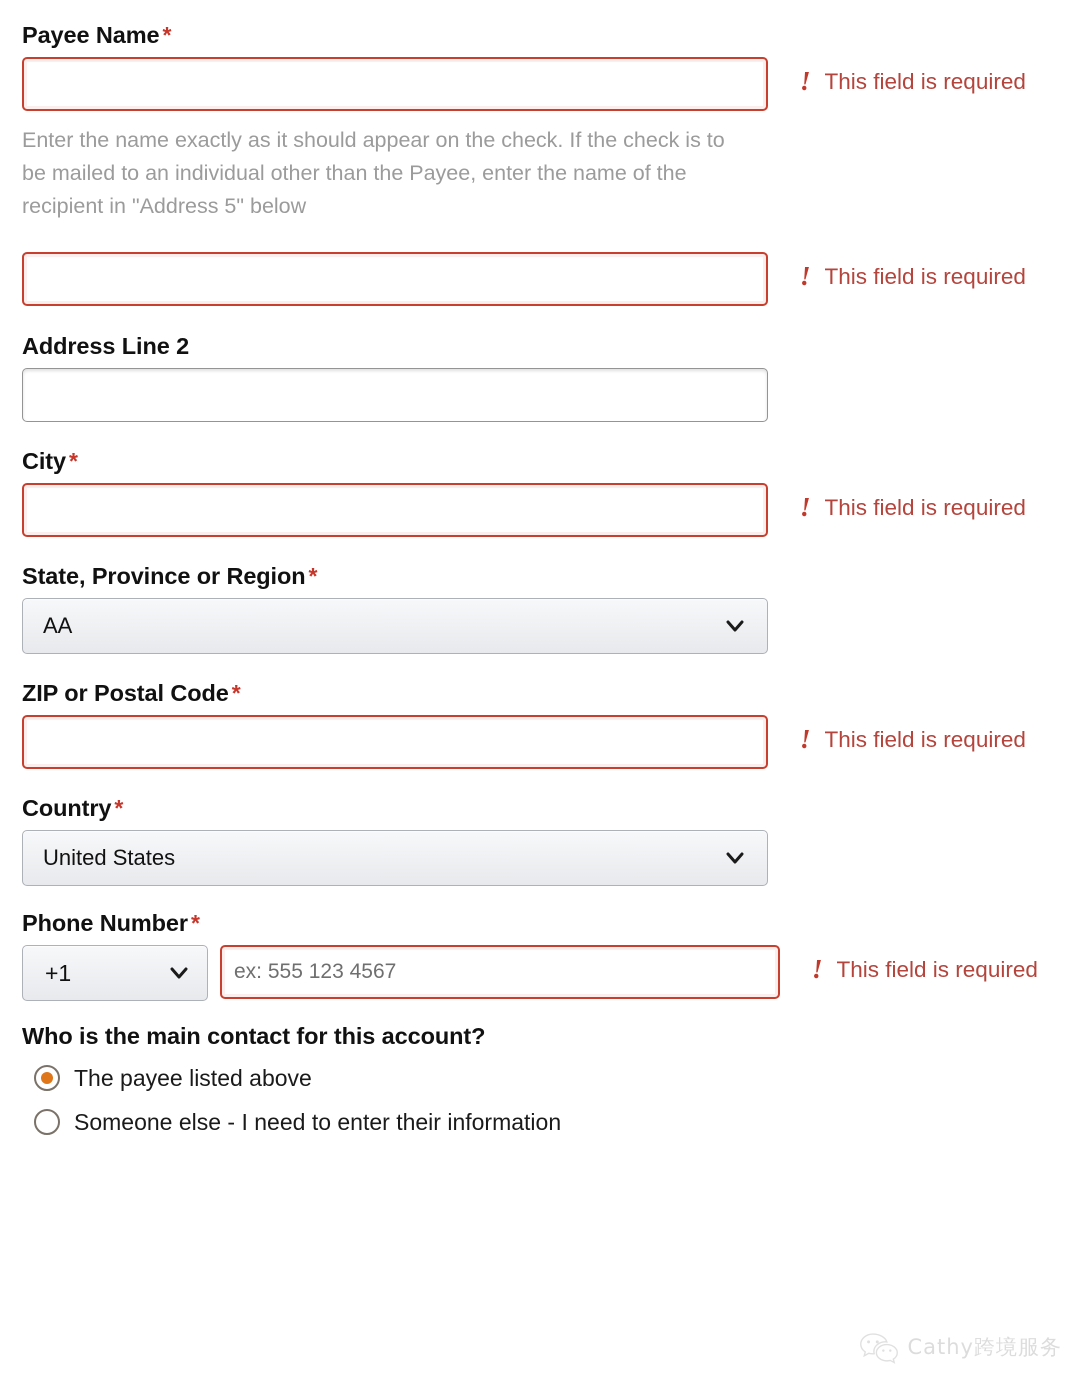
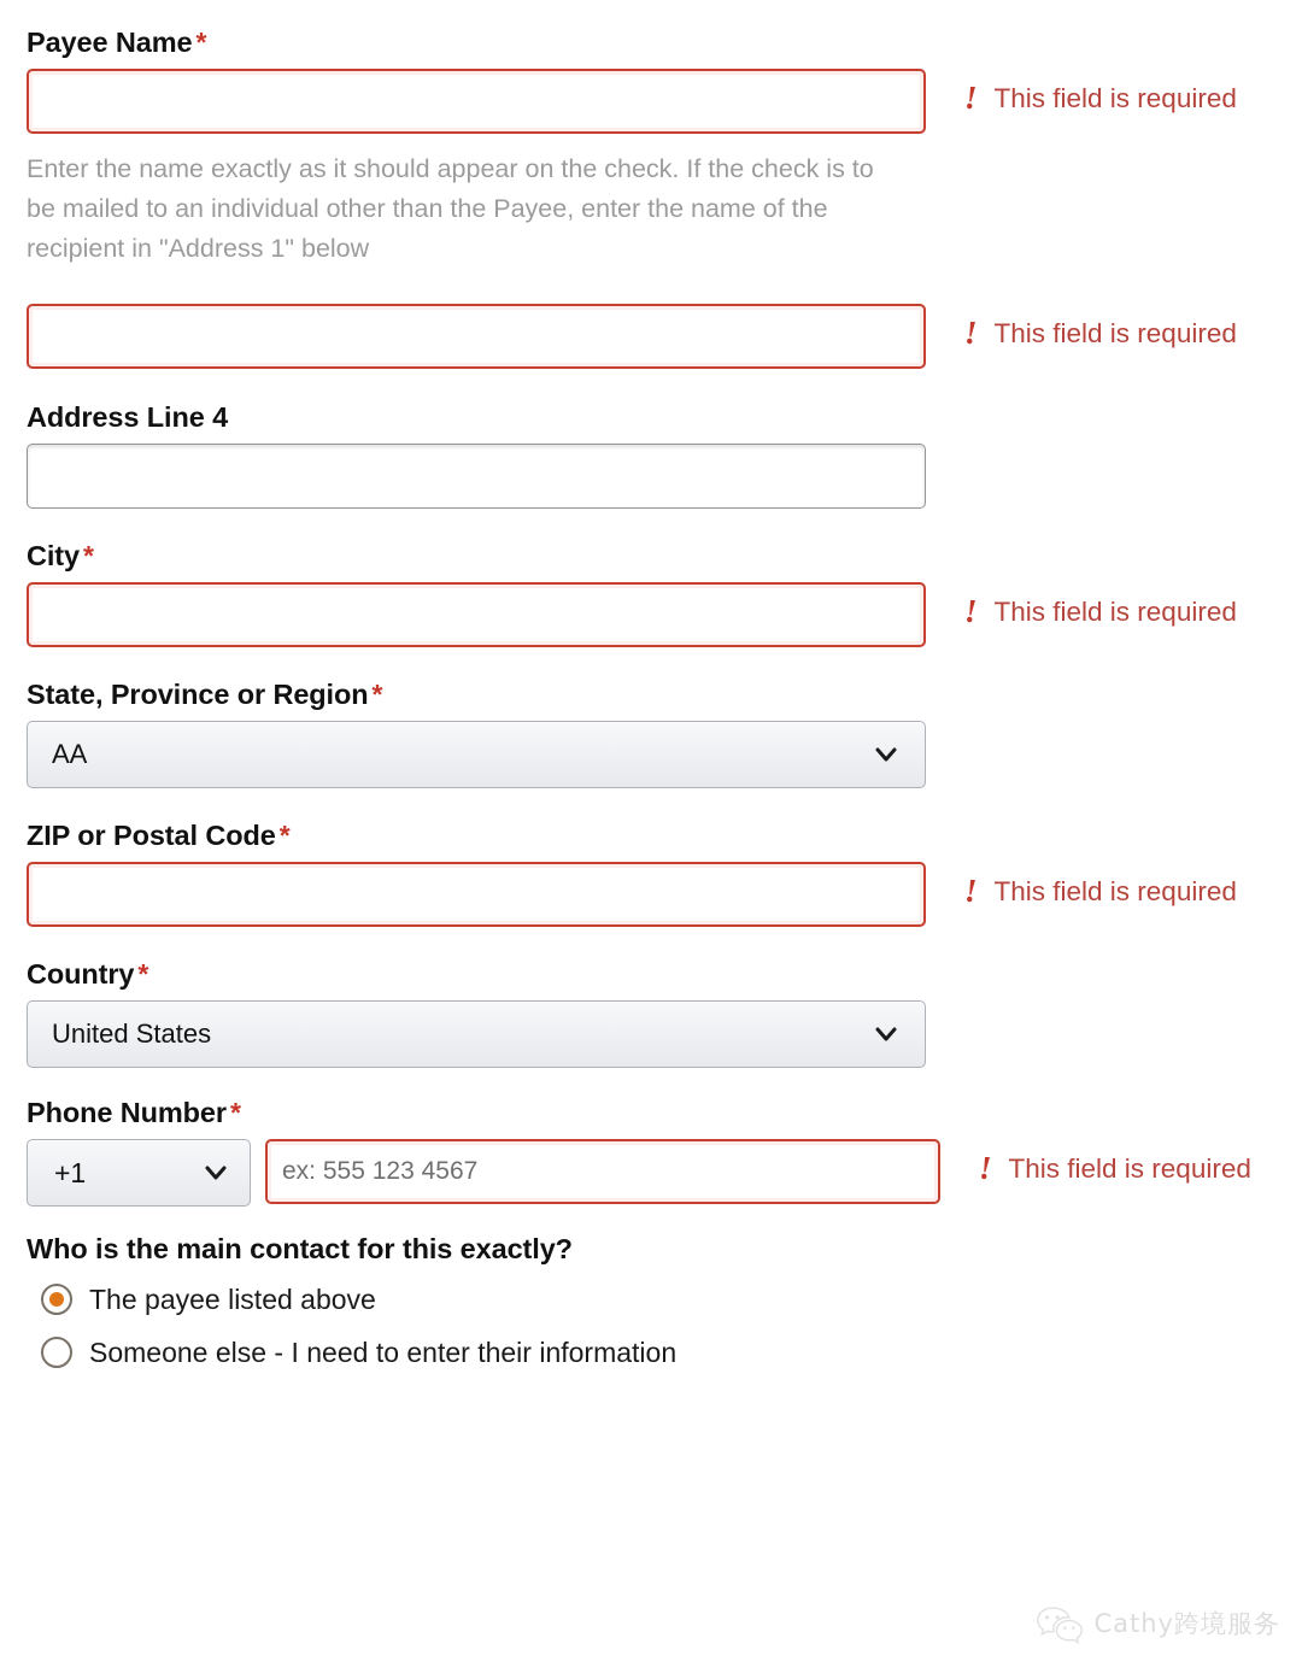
  Payee Name*
  !
  This field is required
- Enter the name exactly as it should appear on the check. If the check is to be mailed to an individual other than the Payee, enter the name of the recipient in "Address 5" below
+ Enter the name exactly as it should appear on the check. If the check is to be mailed to an individual other than the Payee, enter the name of the recipient in "Address 1" below
  !
  This field is required
- Address Line 2
+ Address Line 4
  City*
  !
  This field is required
  State, Province or Region*
  AA
  ZIP or Postal Code*
  !
  This field is required
  Country*
  United States
  Phone Number*
  +1
  ex: 555 123 4567
  !
  This field is required
- Who is the main contact for this account?
+ Who is the main contact for this exactly?
  The payee listed above
  Someone else - I need to enter their information
  Cathy跨境服务
